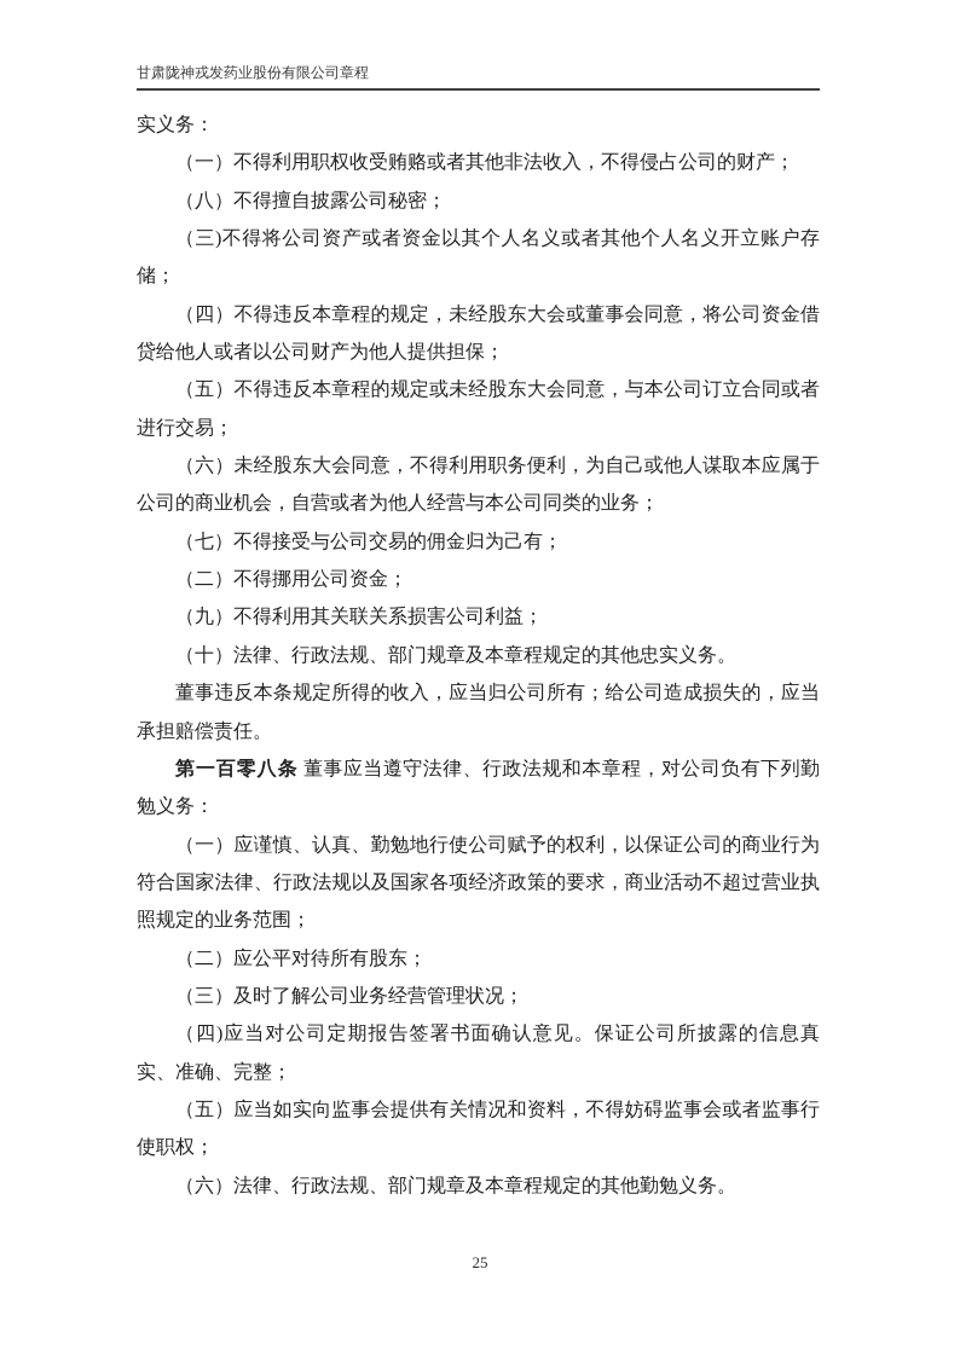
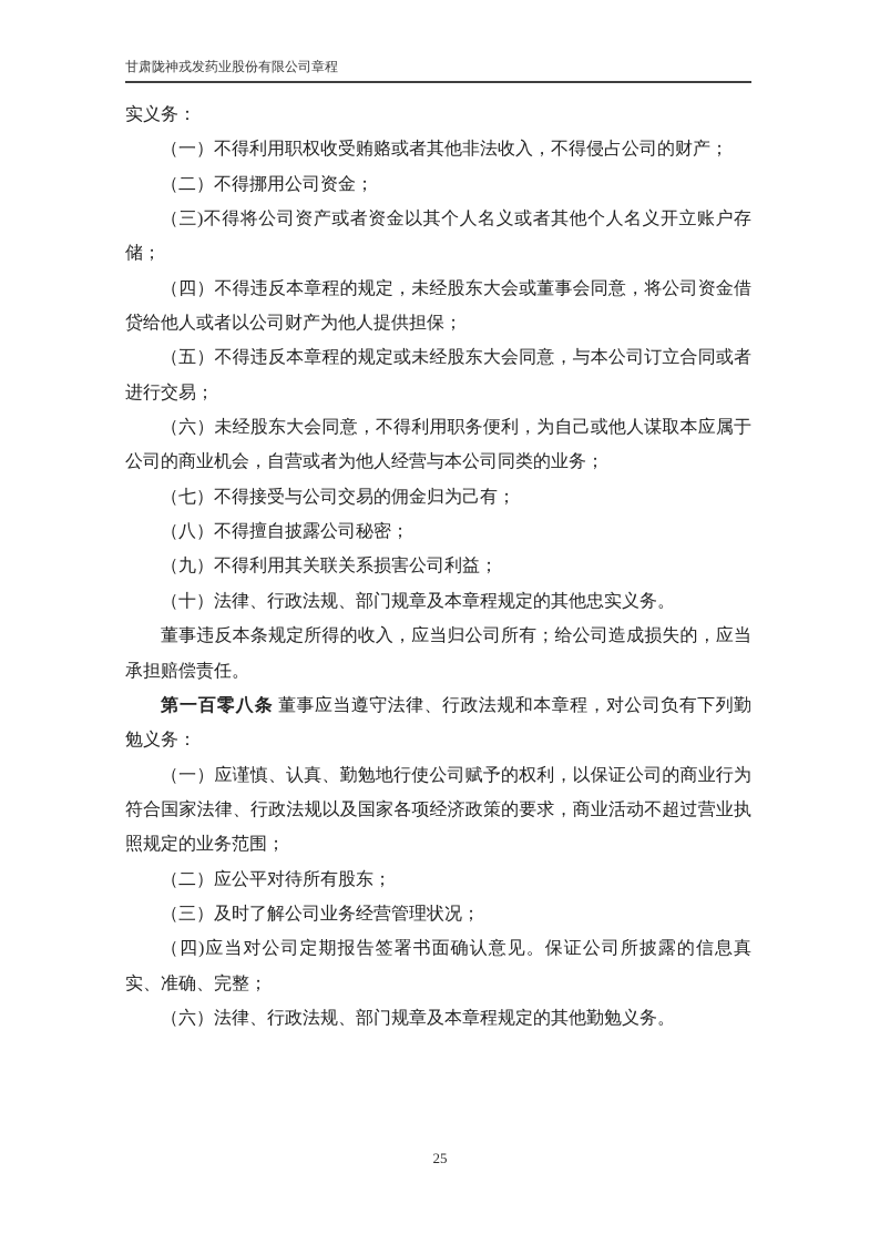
  甘肃陇神戎发药业股份有限公司章程
  实义务：
  （一）不得利用职权收受贿赂或者其他非法收入，不得侵占公司的财产；
- （八）不得擅自披露公司秘密；
+ （二）不得挪用公司资金；
  （三)不得将公司资产或者资金以其个人名义或者其他个人名义开立账户存储；
  （四）不得违反本章程的规定，未经股东大会或董事会同意，将公司资金借贷给他人或者以公司财产为他人提供担保；
  （五）不得违反本章程的规定或未经股东大会同意，与本公司订立合同或者进行交易；
  （六）未经股东大会同意，不得利用职务便利，为自己或他人谋取本应属于公司的商业机会，自营或者为他人经营与本公司同类的业务；
  （七）不得接受与公司交易的佣金归为己有；
- （二）不得挪用公司资金；
+ （八）不得擅自披露公司秘密；
  （九）不得利用其关联关系损害公司利益；
  （十）法律、行政法规、部门规章及本章程规定的其他忠实义务。
  董事违反本条规定所得的收入，应当归公司所有；给公司造成损失的，应当承担赔偿责任。
  第一百零八条 董事应当遵守法律、行政法规和本章程，对公司负有下列勤勉义务：
  （一）应谨慎、认真、勤勉地行使公司赋予的权利，以保证公司的商业行为符合国家法律、行政法规以及国家各项经济政策的要求，商业活动不超过营业执照规定的业务范围；
  （二）应公平对待所有股东；
  （三）及时了解公司业务经营管理状况；
  （四)应当对公司定期报告签署书面确认意见。保证公司所披露的信息真实、准确、完整；
- （五）应当如实向监事会提供有关情况和资料，不得妨碍监事会或者监事行使职权；
  （六）法律、行政法规、部门规章及本章程规定的其他勤勉义务。
  25
